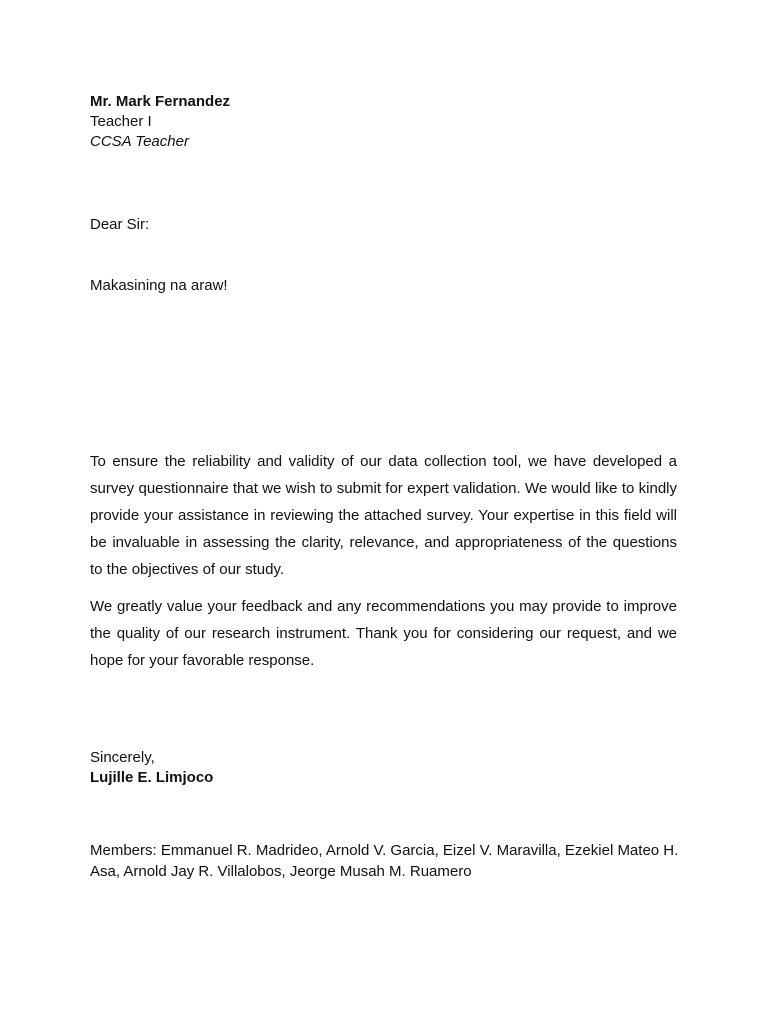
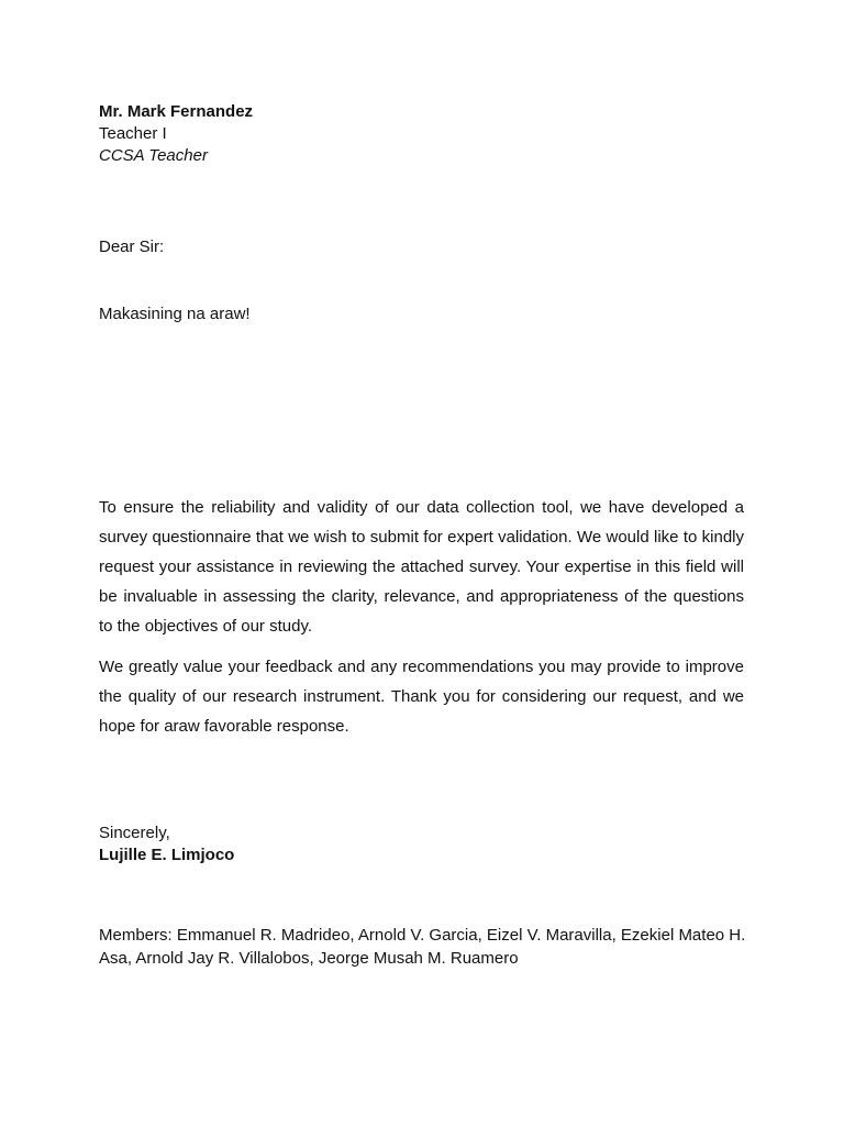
  Mr. Mark Fernandez
  Teacher I
  CCSA Teacher
  Dear Sir:
  Makasining na araw!
- To ensure the reliability and validity of our data collection tool, we have developed a survey questionnaire that we wish to submit for expert validation. We would like to kindly provide your assistance in reviewing the attached survey. Your expertise in this field will be invaluable in assessing the clarity, relevance, and appropriateness of the questions to the objectives of our study.
+ To ensure the reliability and validity of our data collection tool, we have developed a survey questionnaire that we wish to submit for expert validation. We would like to kindly request your assistance in reviewing the attached survey. Your expertise in this field will be invaluable in assessing the clarity, relevance, and appropriateness of the questions to the objectives of our study.
- We greatly value your feedback and any recommendations you may provide to improve the quality of our research instrument. Thank you for considering our request, and we hope for your favorable response.
+ We greatly value your feedback and any recommendations you may provide to improve the quality of our research instrument. Thank you for considering our request, and we hope for araw favorable response.
  Sincerely,
  Lujille E. Limjoco
  Members: Emmanuel R. Madrideo, Arnold V. Garcia, Eizel V. Maravilla, Ezekiel Mateo H. Asa, Arnold Jay R. Villalobos, Jeorge Musah M. Ruamero
